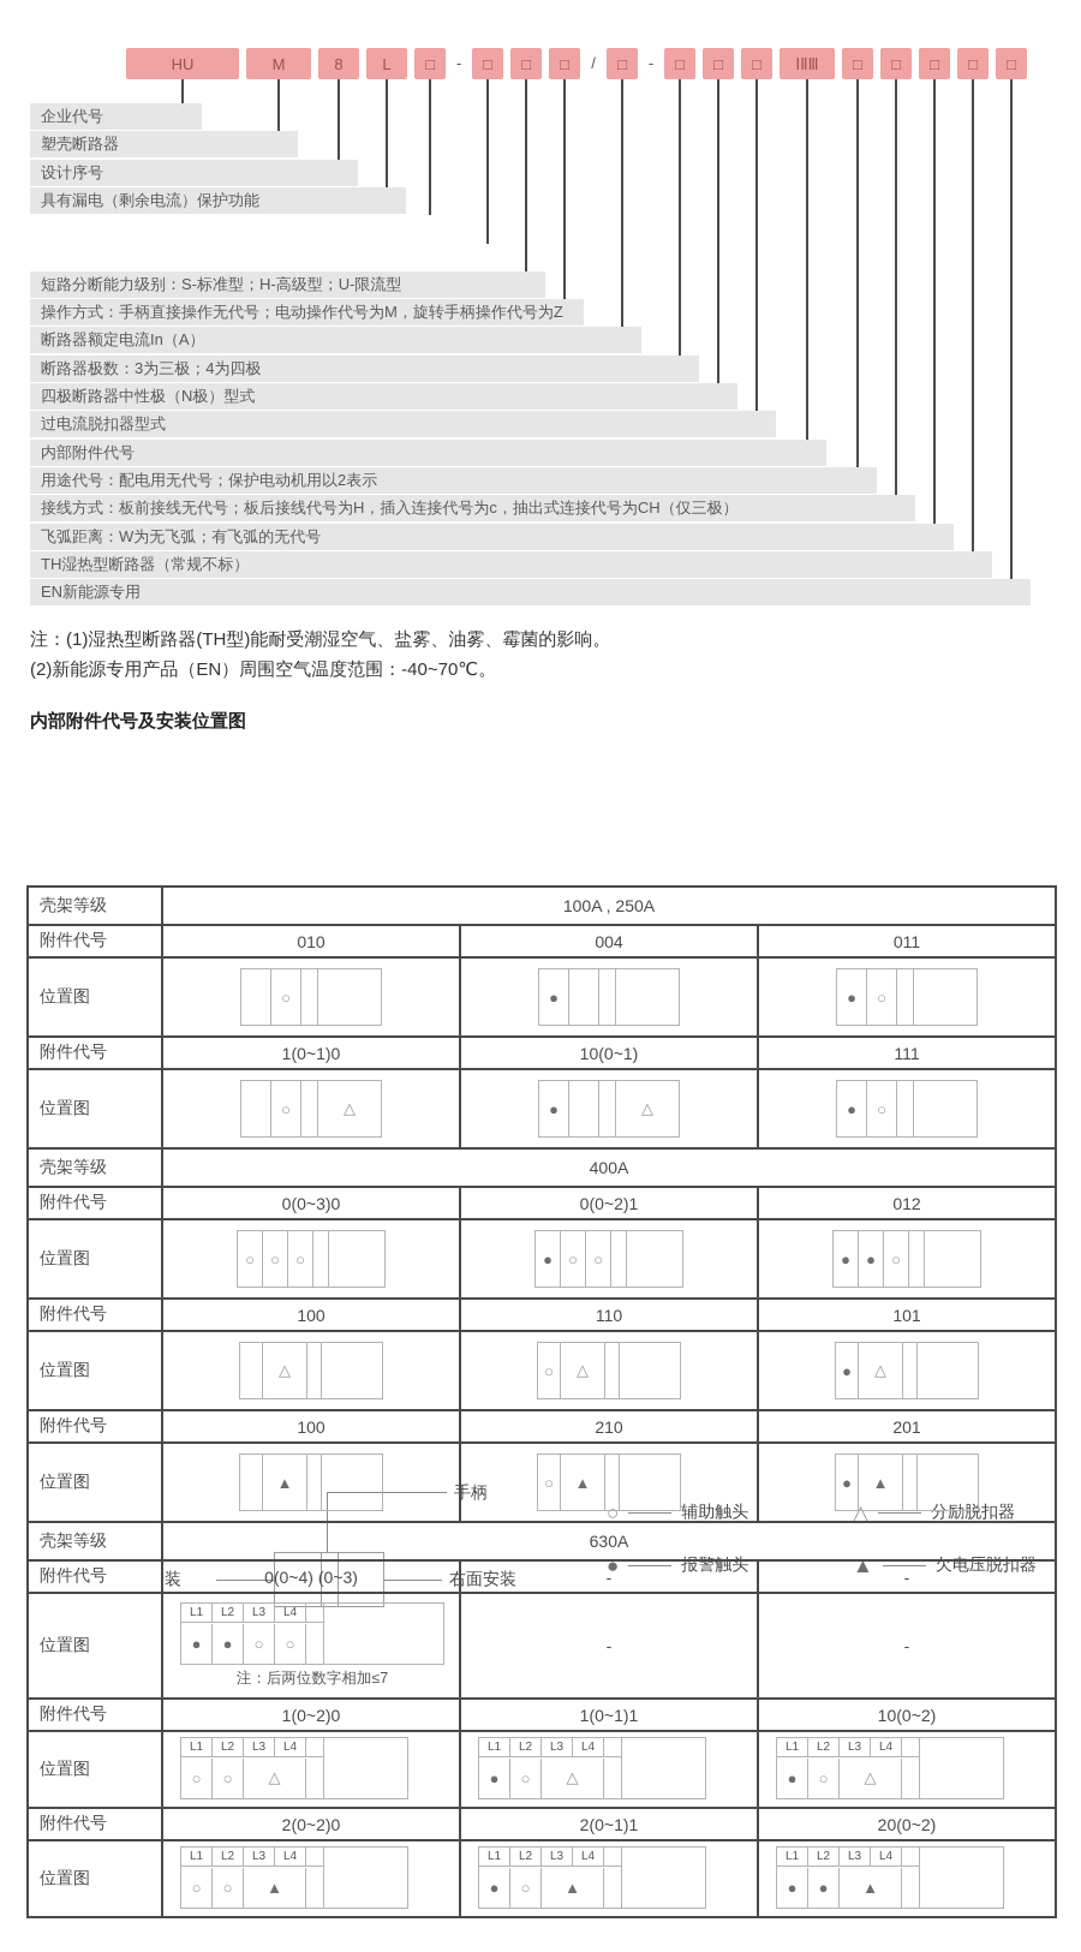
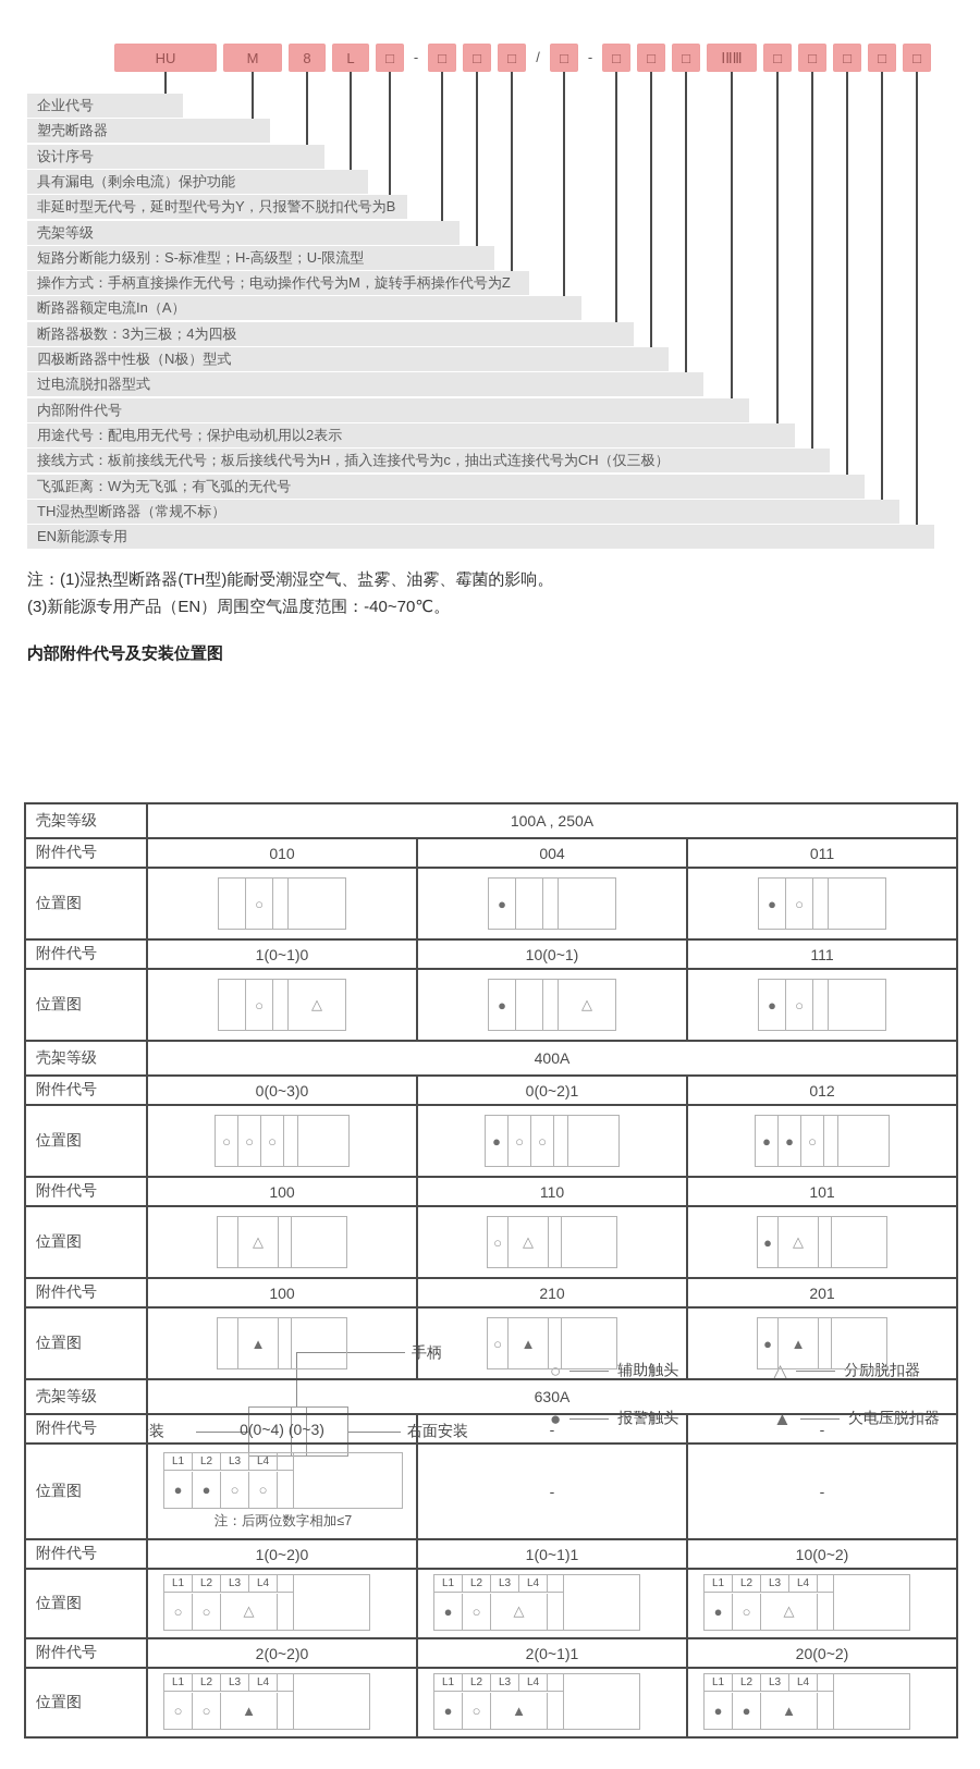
  HU
  M
  8
  L
  □
  -
  □
  □
  □
  /
  □
  -
  □
  □
  □
  ⅠⅡⅢ
  □
  □
  □
  □
  □
  企业代号
  塑壳断路器
  设计序号
  具有漏电（剩余电流）保护功能
+ 非延时型无代号，延时型代号为Y，只报警不脱扣代号为B
+ 壳架等级
  短路分断能力级别：S-标准型；H-高级型；U-限流型
  操作方式：手柄直接操作无代号；电动操作代号为M，旋转手柄操作代号为Z
  断路器额定电流In（A）
  断路器极数：3为三极；4为四极
  四极断路器中性极（N极）型式
  过电流脱扣器型式
  内部附件代号
  用途代号：配电用无代号；保护电动机用以2表示
  接线方式：板前接线无代号；板后接线代号为H，插入连接代号为c，抽出式连接代号为CH（仅三极）
  飞弧距离：W为无飞弧；有飞弧的无代号
  TH湿热型断路器（常规不标）
  EN新能源专用
  注：(1)湿热型断路器(TH型)能耐受潮湿空气、盐雾、油雾、霉菌的影响。
- (2)新能源专用产品（EN）周围空气温度范围：-40~70℃。
+ (3)新能源专用产品（EN）周围空气温度范围：-40~70℃。
  内部附件代号及安装位置图
  手柄
  右面安装
  ○
  辅助触头
  △
  分励脱扣器
  ●
  报警触头
  ▲
  欠电压脱扣器
  壳架等级	100A , 250A
  附件代号	010	004	011
  位置图	○	●	● ○
  附件代号	1(0~1)0	10(0~1)	111
  位置图	○ △	● △	● ○
  壳架等级	400A
  附件代号	0(0~3)0	0(0~2)1	012
  位置图	○ ○ ○	● ○ ○	● ● ○
  附件代号	100	110	101
  位置图	△	○ △	● △
  附件代号	100	210	201
  位置图	▲	○ ▲	● ▲
  壳架等级	630A
  附件代号	0(0~4) (0~3)	-	-
  位置图	L1 L2 L3 L4● ● ○ ○注：后两位数字相加≤7	-	-
  附件代号	1(0~2)0	1(0~1)1	10(0~2)
  位置图	L1 L2 L3 L4○ ○ △	L1 L2 L3 L4● ○ △	L1 L2 L3 L4● ○ △
  附件代号	2(0~2)0	2(0~1)1	20(0~2)
  位置图	L1 L2 L3 L4○ ○ ▲	L1 L2 L3 L4● ○ ▲	L1 L2 L3 L4● ● ▲
